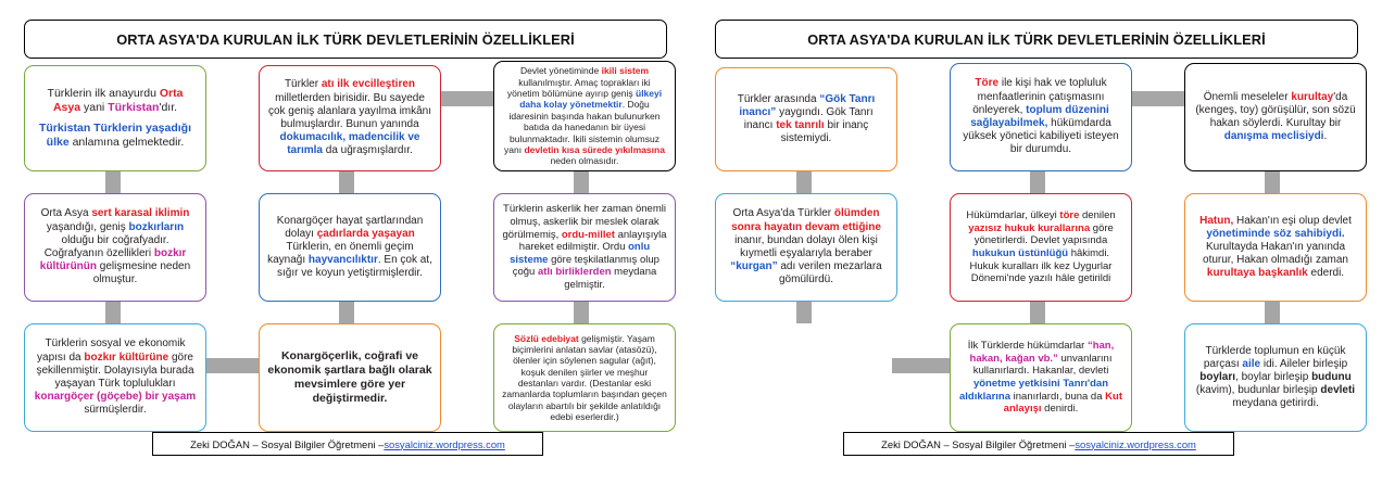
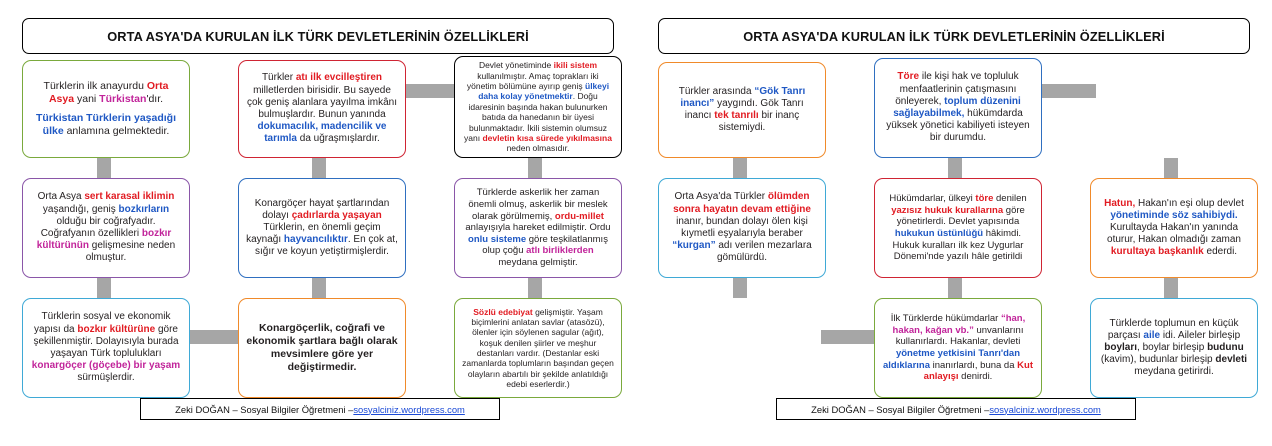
  ORTA ASYA'DA KURULAN İLK TÜRK DEVLETLERİNİN ÖZELLİKLERİ
  Türklerin ilk anayurdu Orta Asya yani Türkistan'dır.
  Türkistan Türklerin yaşadığı ülke anlamına gelmektedir.
  Orta Asya sert karasal iklimin yaşandığı, geniş bozkırların olduğu bir coğrafyadır. Coğrafyanın özellikleri bozkır kültürünün gelişmesine neden olmuştur.
  Türklerin sosyal ve ekonomik yapısı da bozkır kültürüne göre şekillenmiştir. Dolayısıyla burada yaşayan Türk toplulukları konargöçer (göçebe) bir yaşam sürmüşlerdir.
  Türkler atı ilk evcilleştiren milletlerden birisidir. Bu sayede çok geniş alanlara yayılma imkânı bulmuşlardır. Bunun yanında dokumacılık, madencilik ve tarımla da uğraşmışlardır.
  Konargöçer hayat şartlarından dolayı çadırlarda yaşayan Türklerin, en önemli geçim kaynağı hayvancılıktır. En çok at, sığır ve koyun yetiştirmişlerdir.
  Konargöçerlik, coğrafi ve ekonomik şartlara bağlı olarak mevsimlere göre yer değiştirmedir.
  Devlet yönetiminde ikili sistem kullanılmıştır. Amaç toprakları iki yönetim bölümüne ayırıp geniş ülkeyi daha kolay yönetmektir. Doğu idaresinin başında hakan bulunurken batıda da hanedanın bir üyesi bulunmaktadır. İkili sistemin olumsuz yanı devletin kısa sürede yıkılmasına neden olmasıdır.
- Türklerin askerlik her zaman önemli olmuş, askerlik bir meslek olarak görülmemiş, ordu-millet anlayışıyla hareket edilmiştir. Ordu onlu sisteme göre teşkilatlanmış olup çoğu atlı birliklerden meydana gelmiştir.
+ Türklerde askerlik her zaman önemli olmuş, askerlik bir meslek olarak görülmemiş, ordu-millet anlayışıyla hareket edilmiştir. Ordu onlu sisteme göre teşkilatlanmış olup çoğu atlı birliklerden meydana gelmiştir.
  Sözlü edebiyat gelişmiştir. Yaşam biçimlerini anlatan savlar (atasözü), ölenler için söylenen sagular (ağıt), koşuk denilen şiirler ve meşhur destanları vardır. (Destanlar eski zamanlarda toplumların başından geçen olayların abartılı bir şekilde anlatıldığı edebi eserlerdir.)
  Zeki DOĞAN – Sosyal Bilgiler Öğretmeni –
  sosyalciniz.wordpress.com
  ORTA ASYA'DA KURULAN İLK TÜRK DEVLETLERİNİN ÖZELLİKLERİ
  Türkler arasında “Gök Tanrı inancı” yaygındı. Gök Tanrı inancı tek tanrılı bir inanç sistemiydi.
  Orta Asya'da Türkler ölümden sonra hayatın devam ettiğine inanır, bundan dolayı ölen kişi kıymetli eşyalarıyla beraber “kurgan” adı verilen mezarlara gömülürdü.
  Töre ile kişi hak ve topluluk menfaatlerinin çatışmasını önleyerek, toplum düzenini sağlayabilmek, hükümdarda yüksek yönetici kabiliyeti isteyen bir durumdu.
  Hükümdarlar, ülkeyi töre denilen yazısız hukuk kurallarına göre yönetirlerdi. Devlet yapısında hukukun üstünlüğü hâkimdi. Hukuk kuralları ilk kez Uygurlar Dönemi'nde yazılı hâle getirildi
  İlk Türklerde hükümdarlar “han, hakan, kağan vb.” unvanlarını kullanırlardı. Hakanlar, devleti yönetme yetkisini Tanrı'dan aldıklarına inanırlardı, buna da Kut anlayışı denirdi.
- Önemli meseleler kurultay'da (kengeş, toy) görüşülür, son sözü hakan söylerdi. Kurultay bir danışma meclisiydi.
  Hatun, Hakan'ın eşi olup devlet yönetiminde söz sahibiydi. Kurultayda Hakan'ın yanında oturur, Hakan olmadığı zaman kurultaya başkanlık ederdi.
  Türklerde toplumun en küçük parçası aile idi. Aileler birleşip boyları, boylar birleşip budunu (kavim), budunlar birleşip devleti meydana getirirdi.
  Zeki DOĞAN – Sosyal Bilgiler Öğretmeni –
  sosyalciniz.wordpress.com
